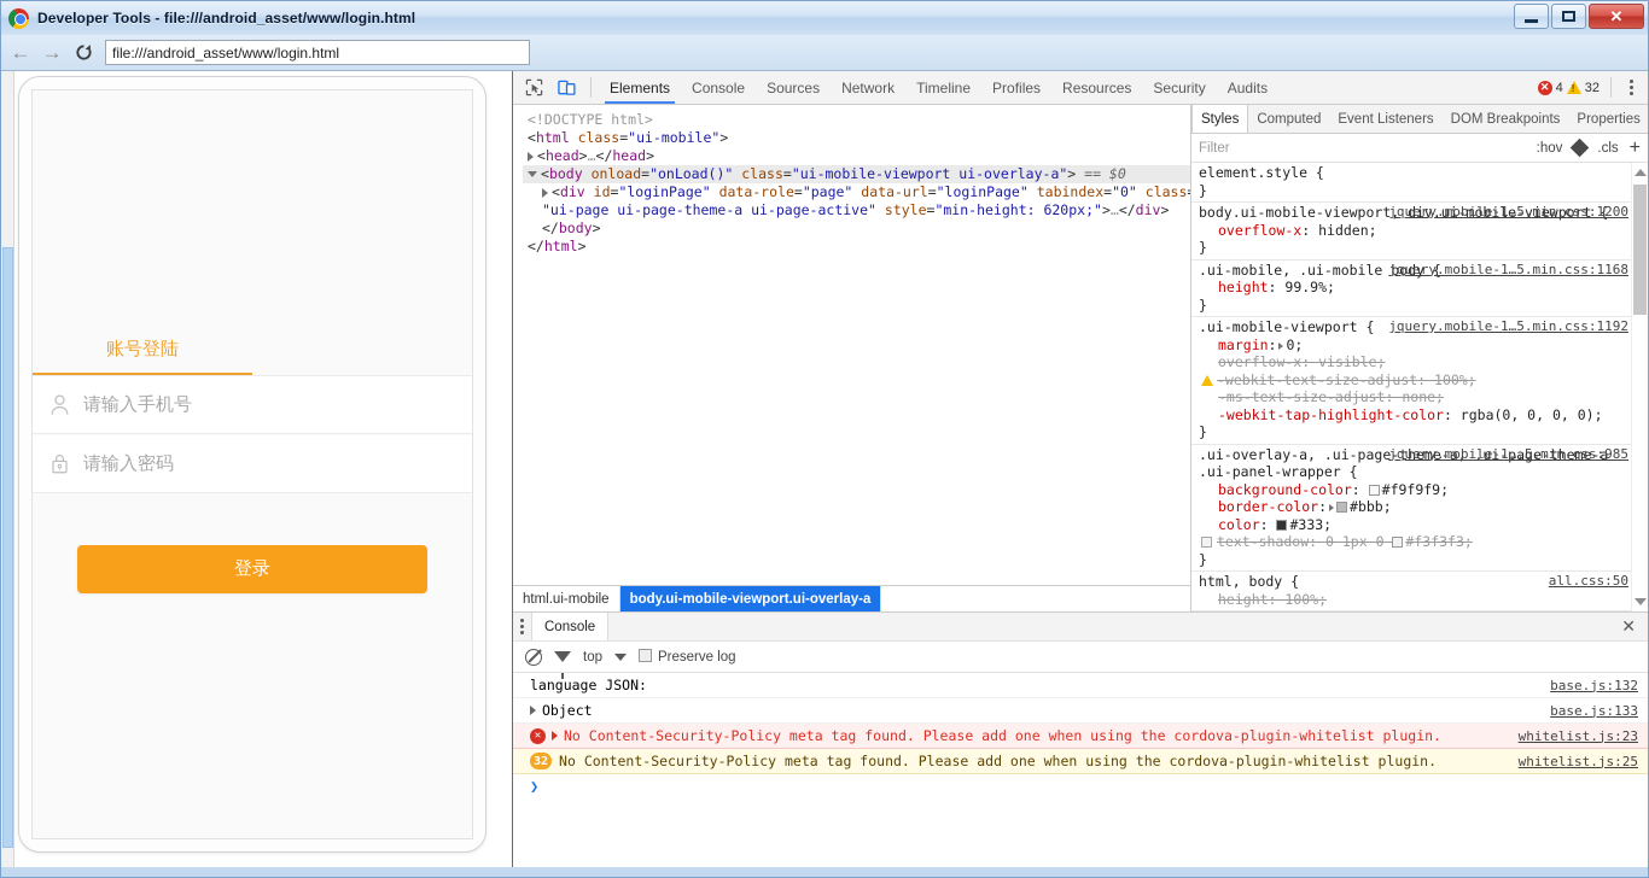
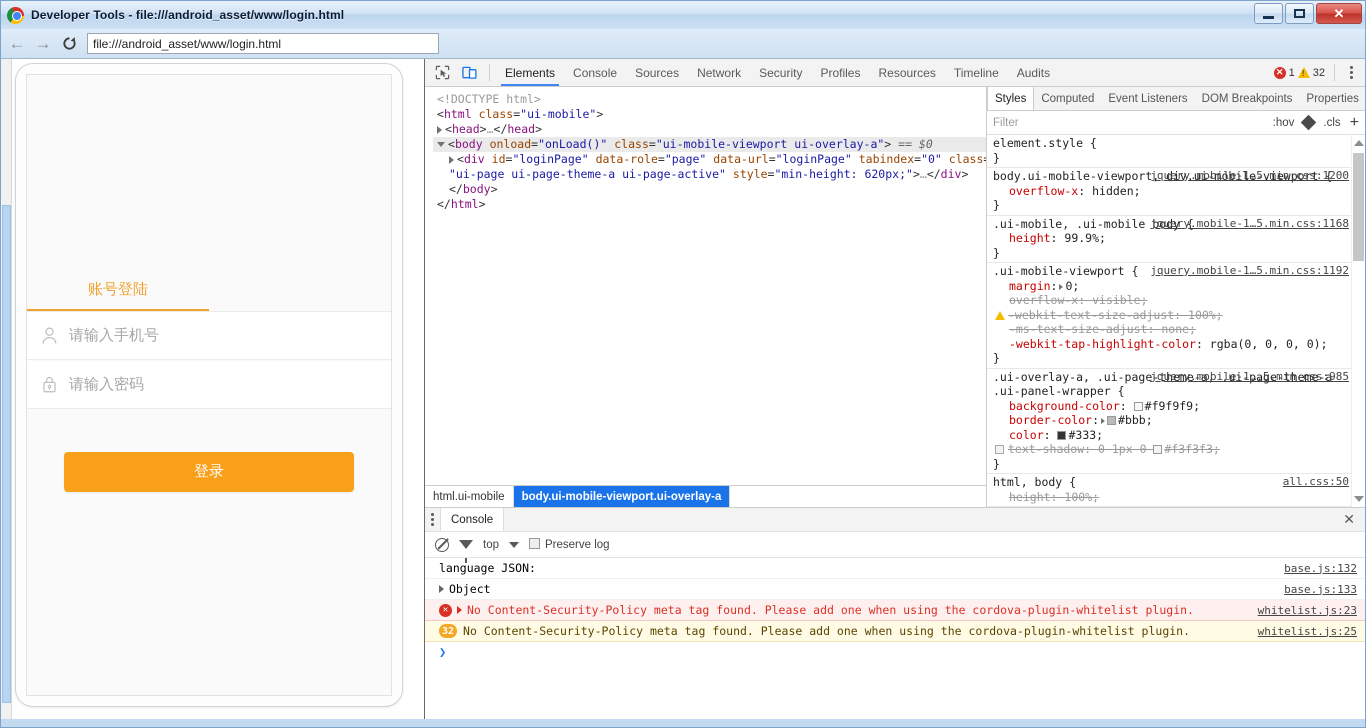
  Developer Tools - file:///android_asset/www/login.html
  ✕
  ←
  →
  file:///android_asset/www/login.html
  账号登陆
  请输入手机号
  请输入密码
  登录
  Elements
  Console
  Sources
  Network
- Timeline
+ Security
  Profiles
  Resources
- Security
+ Timeline
  Audits
  ✕
- 4
+ 1
  32
  <!DOCTYPE html>
  <html class="ui-mobile">
  <head>…</head>
  <body onload="onLoad()" class="ui-mobile-viewport ui-overlay-a"> == $0
  <div id="loginPage" data-role="page" data-url="loginPage" tabindex="0" class
  "ui-page ui-page-theme-a ui-page-active" style="min-height: 620px;">…</div>
  </body>
  </html>
  html.ui-mobile
  body.ui-mobile-viewport.ui-overlay-a
  Styles
  Computed
  Event Listeners
  DOM Breakpoints
  Properties
  Filter
  :hov
  .cls
  +
  element.style {
  }
  body.ui-mobile-viewport, div.ui-mobile-viewport {
  jquery.mobile-1…5.min.css:1200
  overflow-x: hidden;
  }
  .ui-mobile, .ui-mobile body {
  jquery.mobile-1…5.min.css:1168
  height: 99.9%;
  }
  .ui-mobile-viewport {
  jquery.mobile-1…5.min.css:1192
  margin: 0;
  overflow-x: visible;
  -webkit-text-size-adjust: 100%;
  -ms-text-size-adjust: none;
  -webkit-tap-highlight-color: rgba(0, 0, 0, 0);
  }
  .ui-overlay-a, .ui-page-theme-a, .ui-page-theme-a .ui-panel-wrapper {
  jquery.mobile-1….5.min.css:985
  background-color: #f9f9f9;
  border-color: #bbb;
  color: #333;
  text-shadow: 0 1px 0 #f3f3f3;
  }
  html, body {
  all.css:50
  height: 100%;
  Console
  ✕
  top
  Preserve log
  language JSON:
  base.js:132
  Object
  base.js:133
  ✕
  No Content-Security-Policy meta tag found. Please add one when using the cordova-plugin-whitelist plugin.
  whitelist.js:23
  32
  No Content-Security-Policy meta tag found. Please add one when using the cordova-plugin-whitelist plugin.
  whitelist.js:25
  ❯
